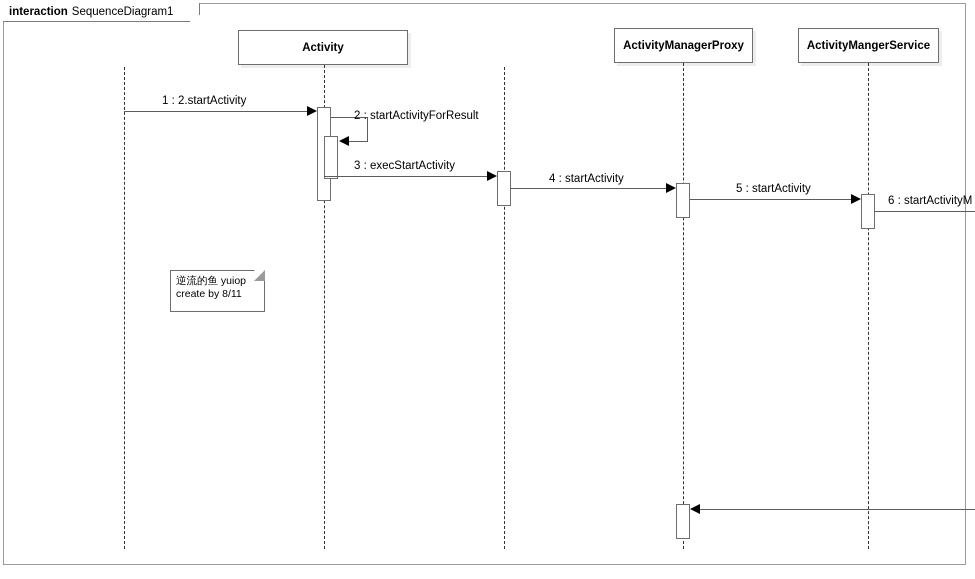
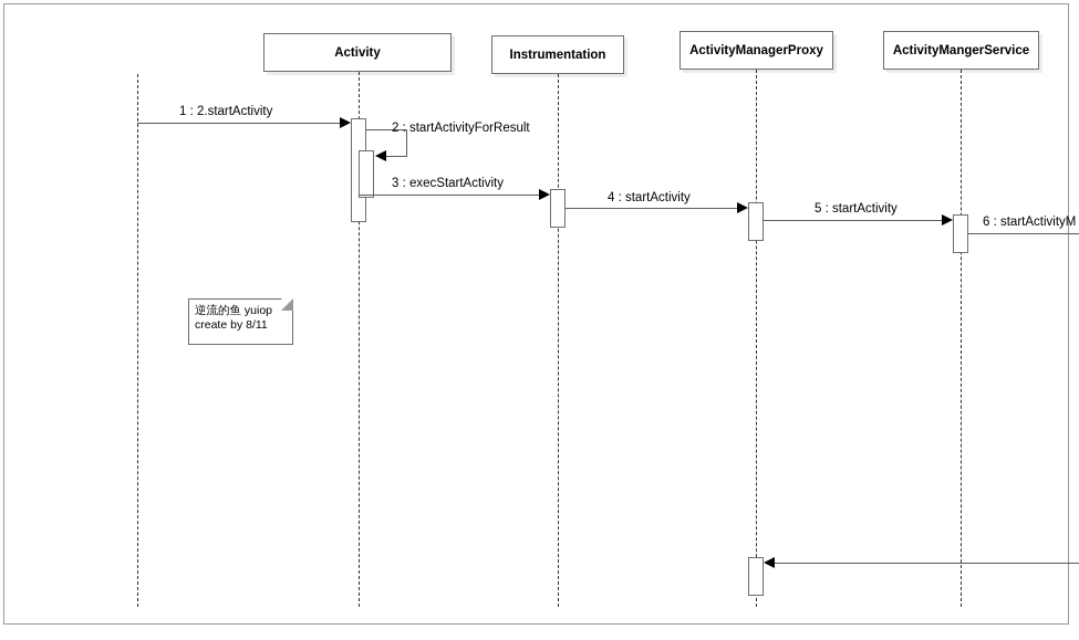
- interaction
- SequenceDiagram1
  Activity
+ Instrumentation
  ActivityManagerProxy
  ActivityMangerService
  1 : 2.startActivity
  2 : startActivityForResult
  3 : execStartActivity
  4 : startActivity
  5 : startActivity
  6 : startActivityM
  逆流的鱼 yuiop
  create by 8/11
